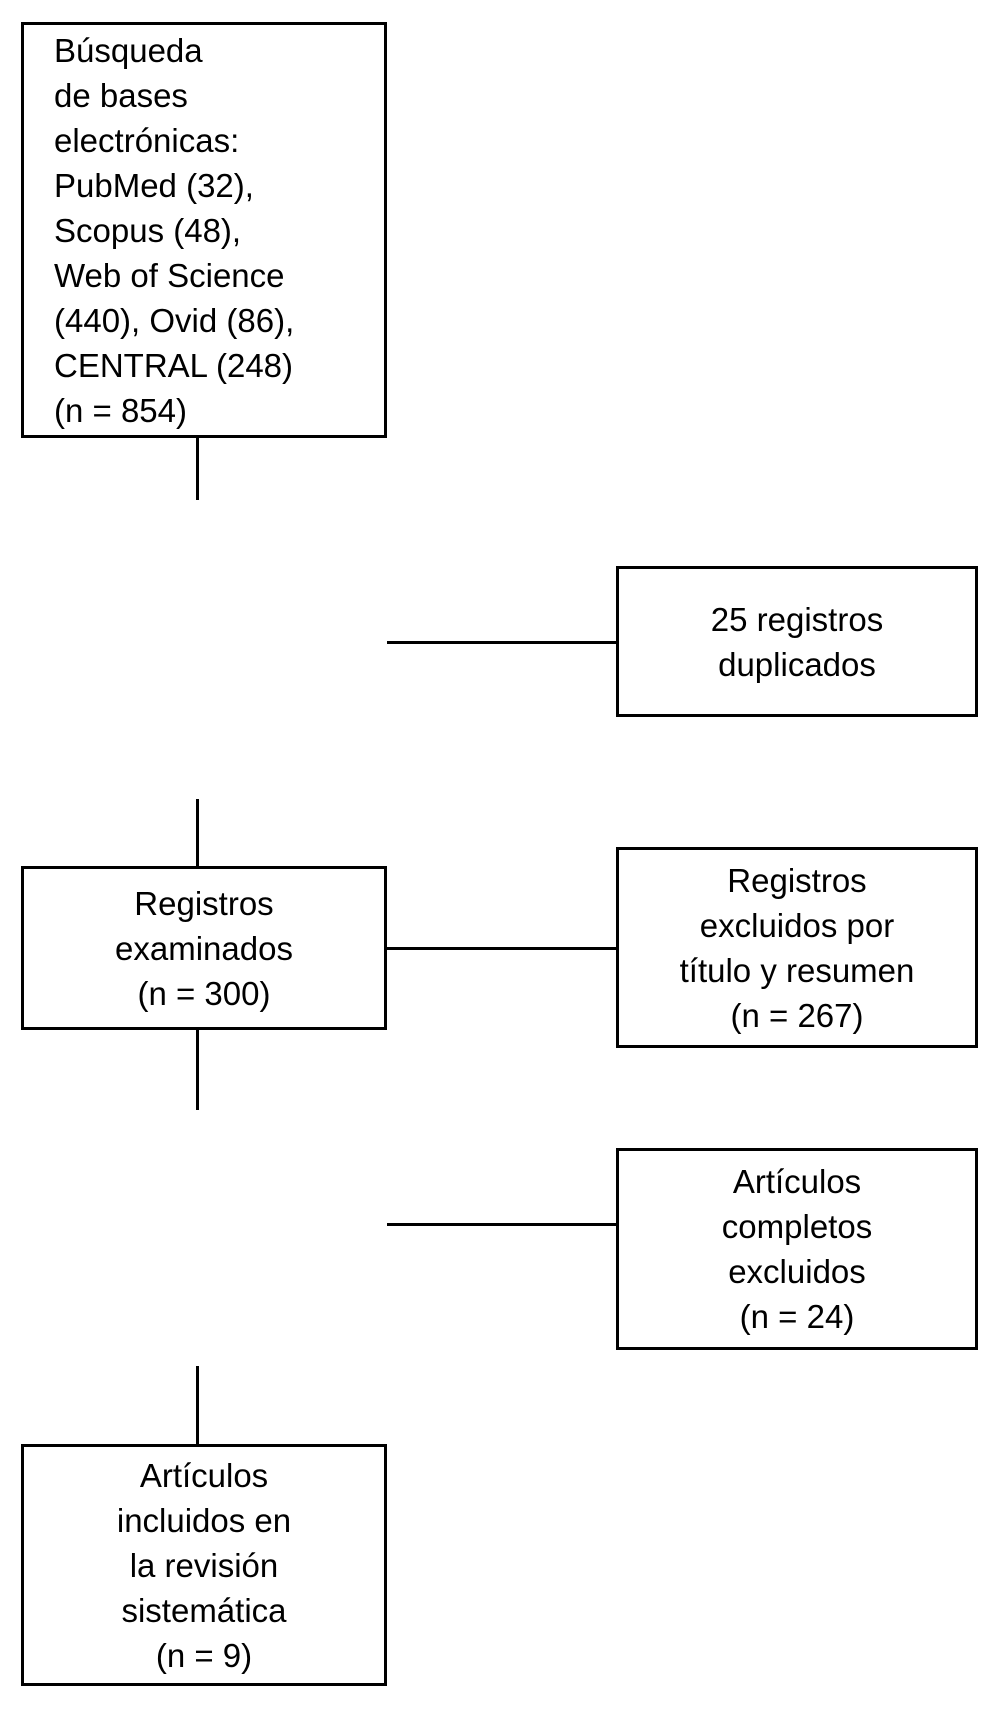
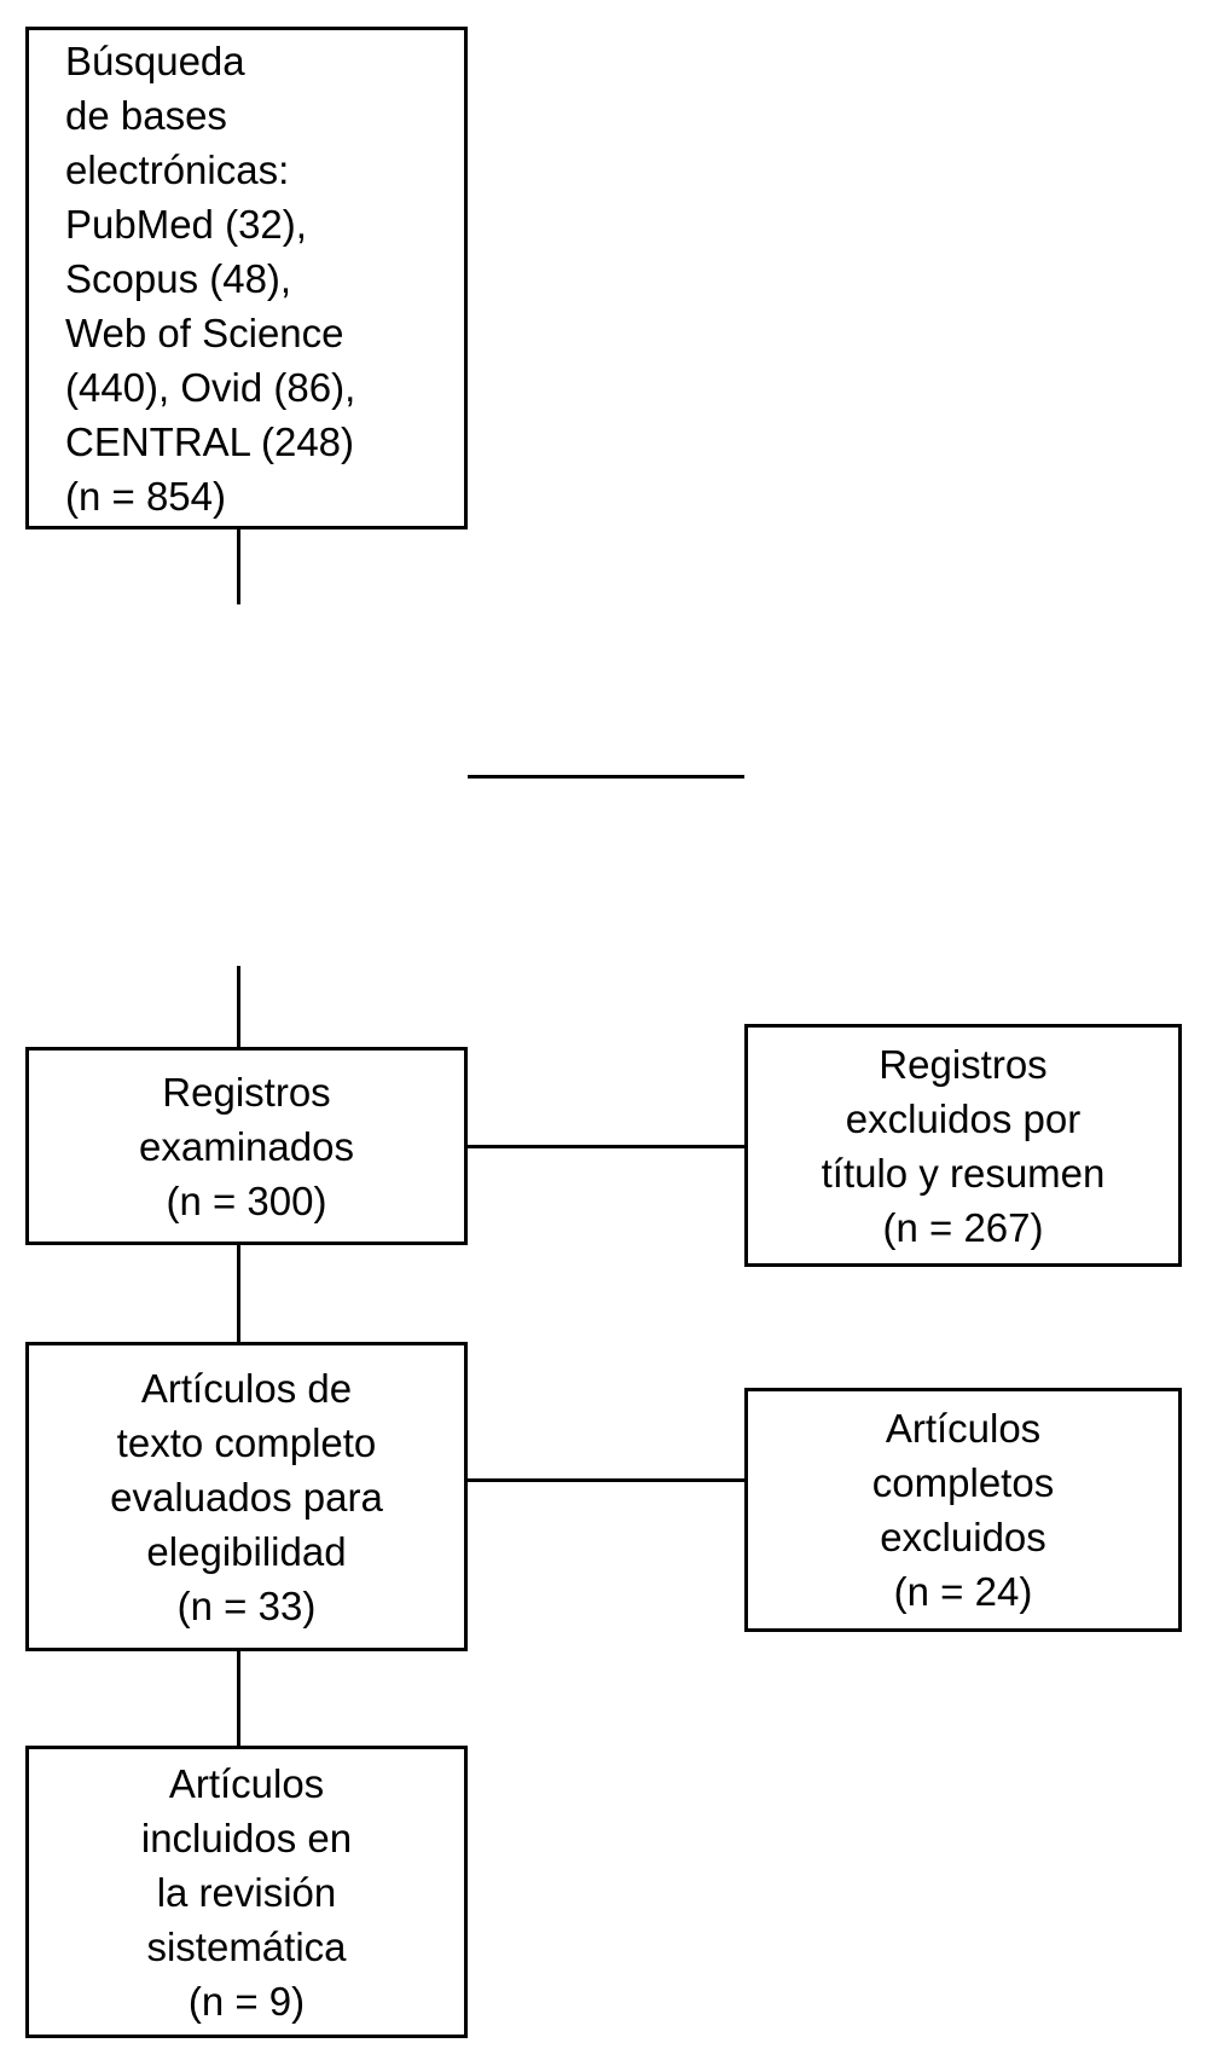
  Búsqueda
  de bases
  electrónicas:
  PubMed (32),
  Scopus (48),
  Web of Science
  (440), Ovid (86),
  CENTRAL (248)
  (n = 854)
  Registros
  examinados
  (n = 300)
+ Artículos de
+ texto completo
+ evaluados para
+ elegibilidad
+ (n = 33)
  Artículos
  incluidos en
  la revisión
  sistemática
  (n = 9)
- 25 registros
- duplicados
  Registros
  excluidos por
  título y resumen
  (n = 267)
  Artículos
  completos
  excluidos
  (n = 24)
